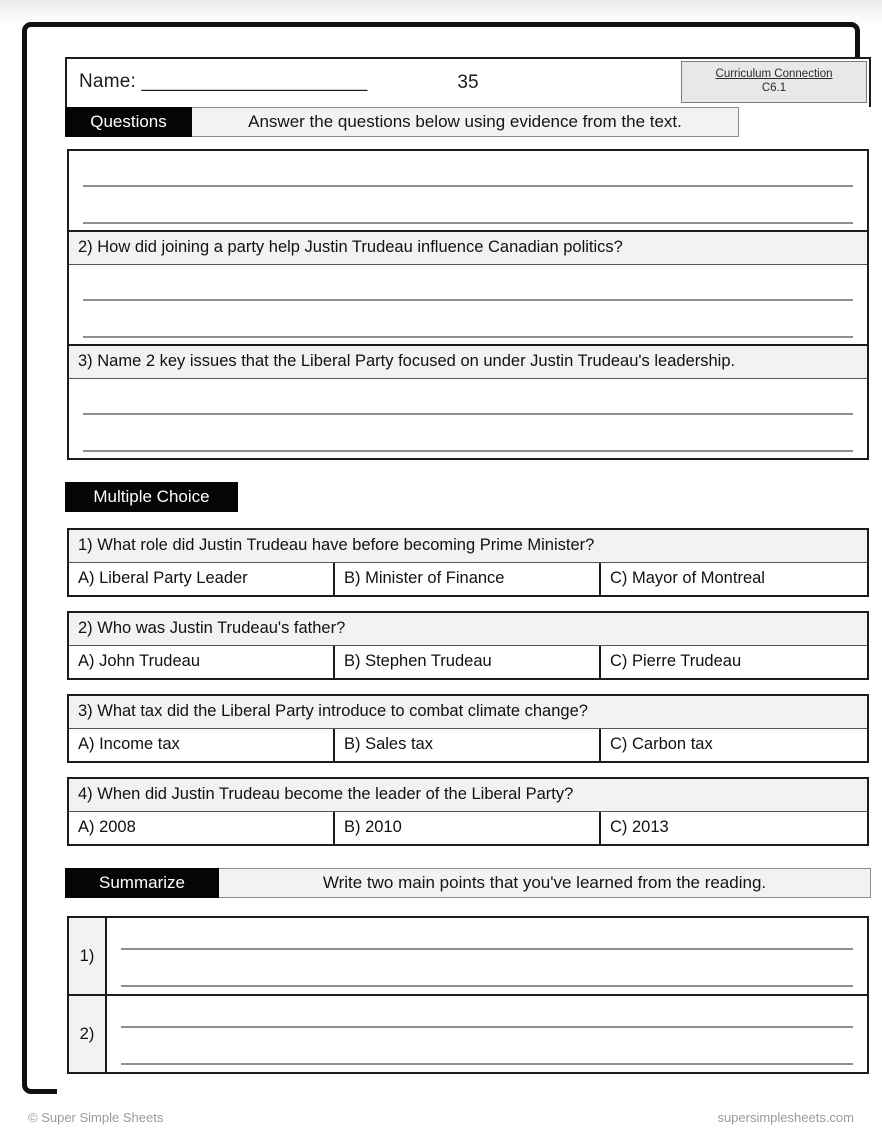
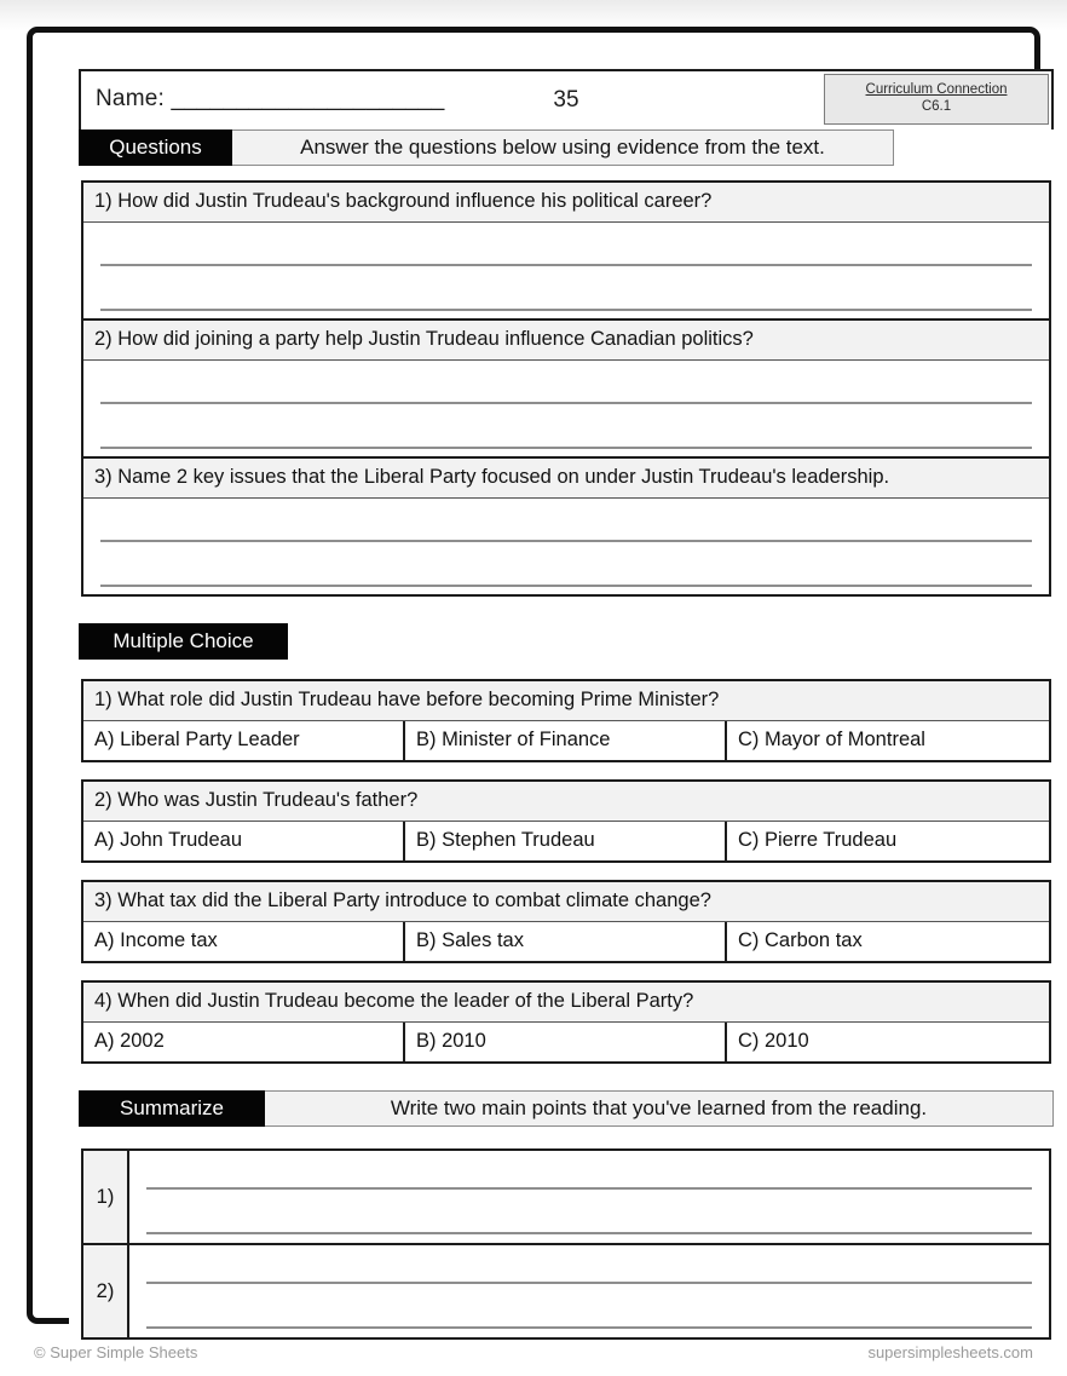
  Name: _____________________
  35
  Curriculum Connection
  C6.1
  Questions
  Answer the questions below using evidence from the text.
+ 1) How did Justin Trudeau's background influence his political career?
  2) How did joining a party help Justin Trudeau influence Canadian politics?
  3) Name 2 key issues that the Liberal Party focused on under Justin Trudeau's leadership.
  Multiple Choice
  1) What role did Justin Trudeau have before becoming Prime Minister?
  A) Liberal Party Leader
  B) Minister of Finance
  C) Mayor of Montreal
  2) Who was Justin Trudeau's father?
  A) John Trudeau
  B) Stephen Trudeau
  C) Pierre Trudeau
  3) What tax did the Liberal Party introduce to combat climate change?
  A) Income tax
  B) Sales tax
  C) Carbon tax
  4) When did Justin Trudeau become the leader of the Liberal Party?
- A) 2008
+ A) 2002
  B) 2010
- C) 2013
+ C) 2010
  Summarize
  Write two main points that you've learned from the reading.
  1)
  2)
  © Super Simple Sheets
  supersimplesheets.com
